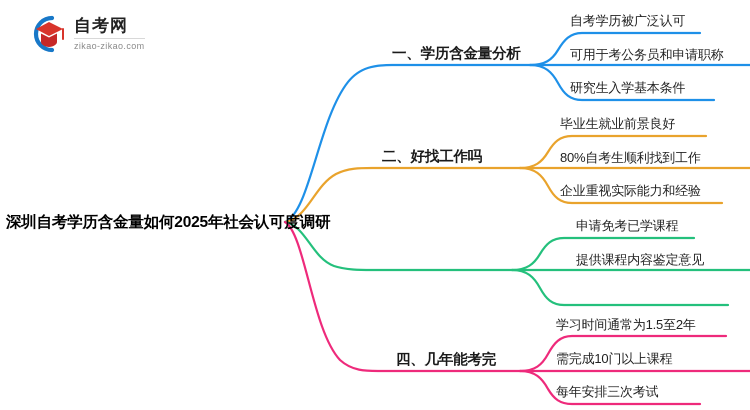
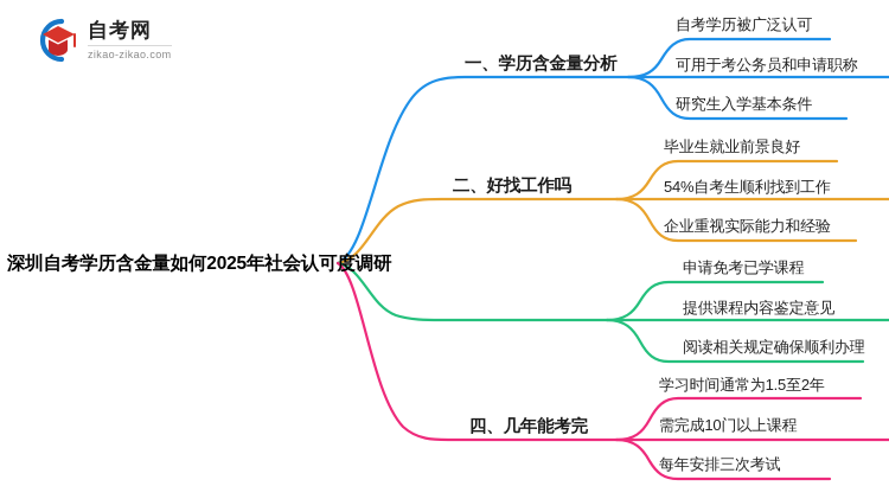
  自考网
  zikao-zikao.com
  深圳自考学历含金量如何2025年社会认可度调研
  一、学历含金量分析
  自考学历被广泛认可
  可用于考公务员和申请职称
  研究生入学基本条件
  二、好找工作吗
  毕业生就业前景良好
- 80%自考生顺利找到工作
+ 54%自考生顺利找到工作
  企业重视实际能力和经验
  申请免考已学课程
  提供课程内容鉴定意见
+ 阅读相关规定确保顺利办理
  四、几年能考完
  学习时间通常为1.5至2年
  需完成10门以上课程
  每年安排三次考试
